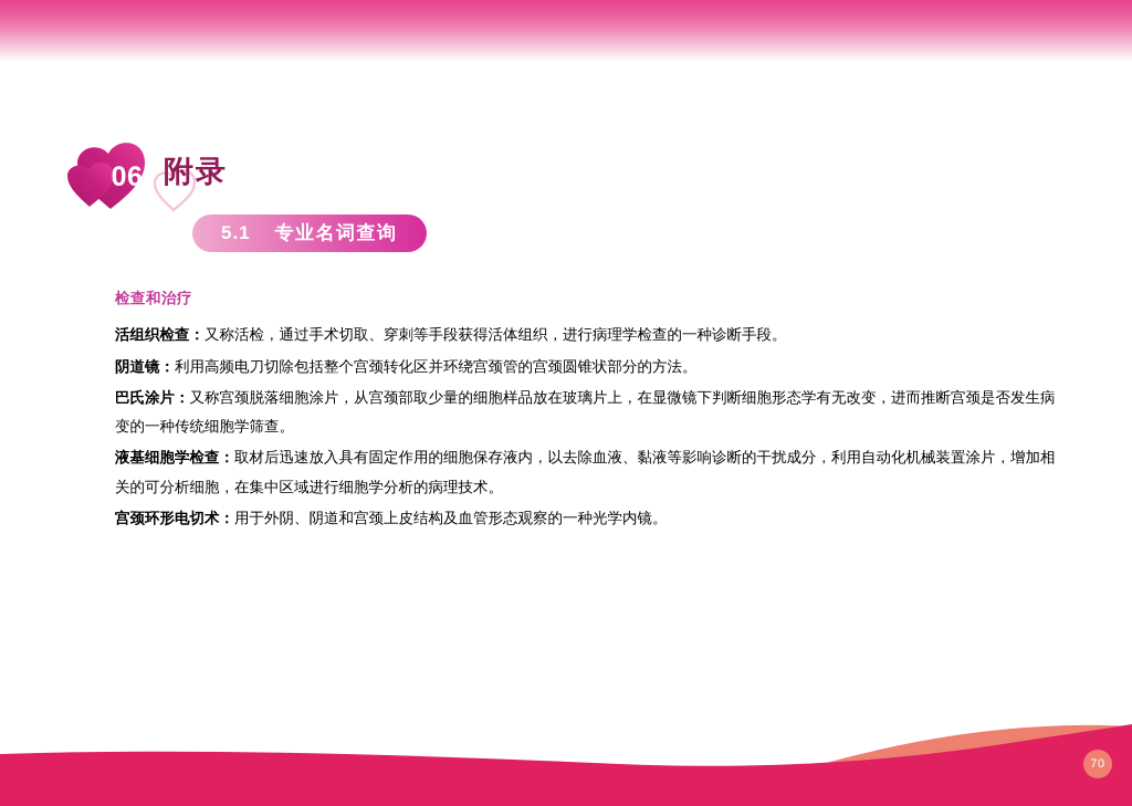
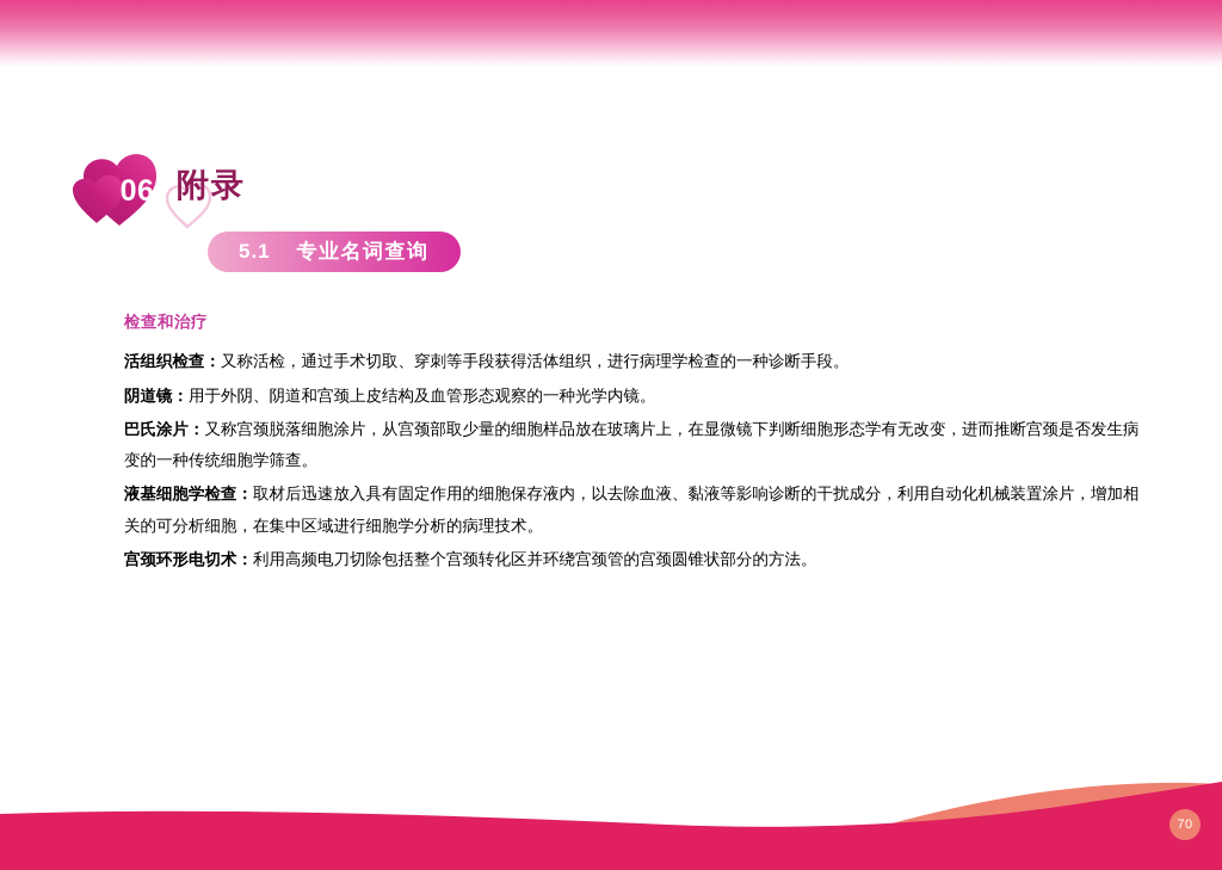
  06
  附录
  5.1
  专业名词查询
  检查和治疗
  活组织检查：又称活检，通过手术切取、穿刺等手段获得活体组织，进行病理学检查的一种诊断手段。
- 阴道镜：利用高频电刀切除包括整个宫颈转化区并环绕宫颈管的宫颈圆锥状部分的方法。
+ 阴道镜：用于外阴、阴道和宫颈上皮结构及血管形态观察的一种光学内镜。
  巴氏涂片：又称宫颈脱落细胞涂片，从宫颈部取少量的细胞样品放在玻璃片上，在显微镜下判断细胞形态学有无改变，进而推断宫颈是否发生病变的一种传统细胞学筛查。
  液基细胞学检查：取材后迅速放入具有固定作用的细胞保存液内，以去除血液、黏液等影响诊断的干扰成分，利用自动化机械装置涂片，增加相关的可分析细胞，在集中区域进行细胞学分析的病理技术。
- 宫颈环形电切术：用于外阴、阴道和宫颈上皮结构及血管形态观察的一种光学内镜。
+ 宫颈环形电切术：利用高频电刀切除包括整个宫颈转化区并环绕宫颈管的宫颈圆锥状部分的方法。
  70
